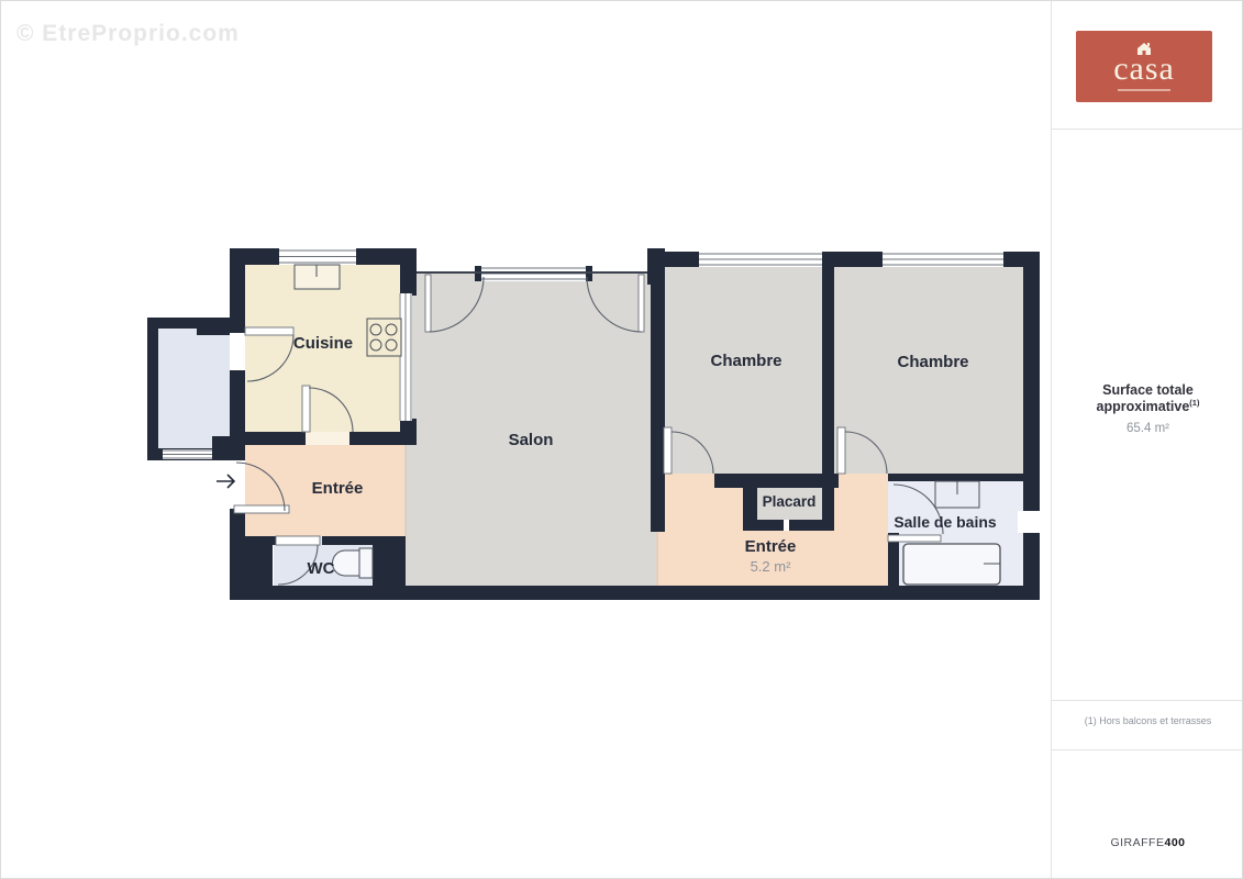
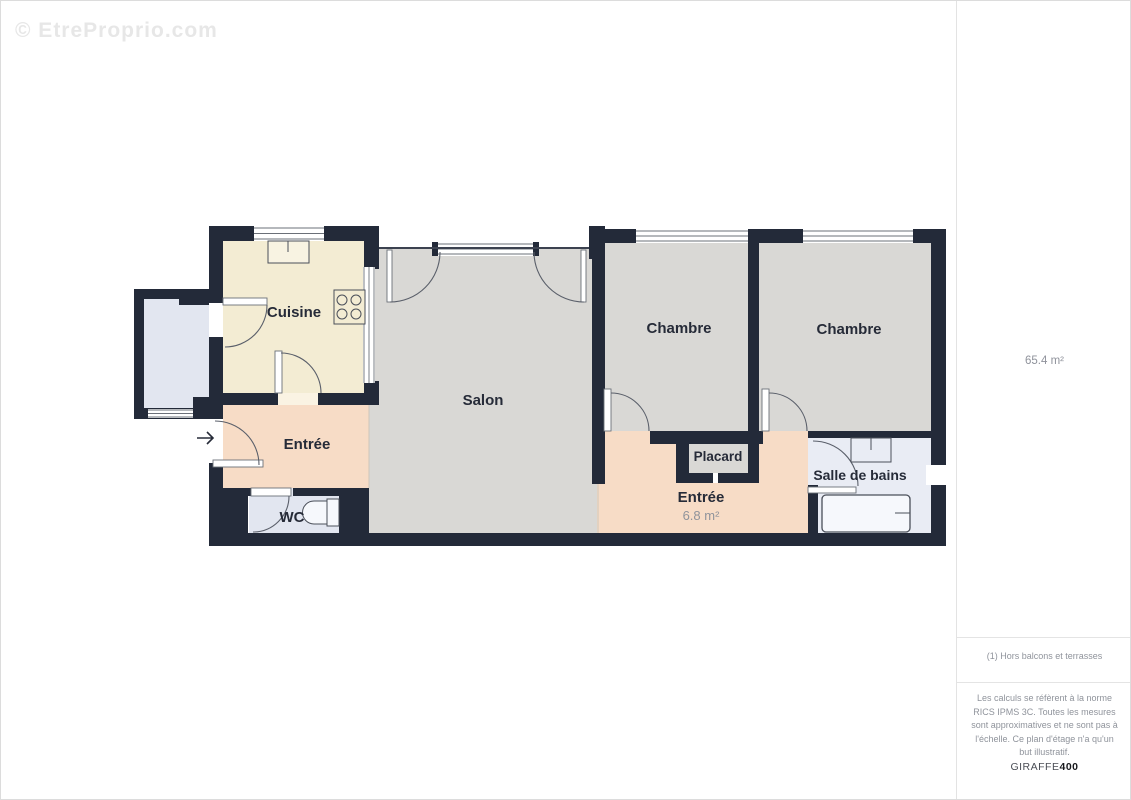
  © EtreProprio.com
  Cuisine
  Salon
  Chambre
  Chambre
  Entrée
  WC
  Placard
  Entrée
- 5.2 m²
+ 6.8 m²
  Salle de bains
- casa
- Surface totale approximative(1)
  65.4 m²
  (1) Hors balcons et terrasses
+ Les calculs se réfèrent à la norme RICS IPMS 3C. Toutes les mesures sont approximatives et ne sont pas à l'échelle. Ce plan d'étage n'a qu'un but illustratif.
  GIRAFFE400
